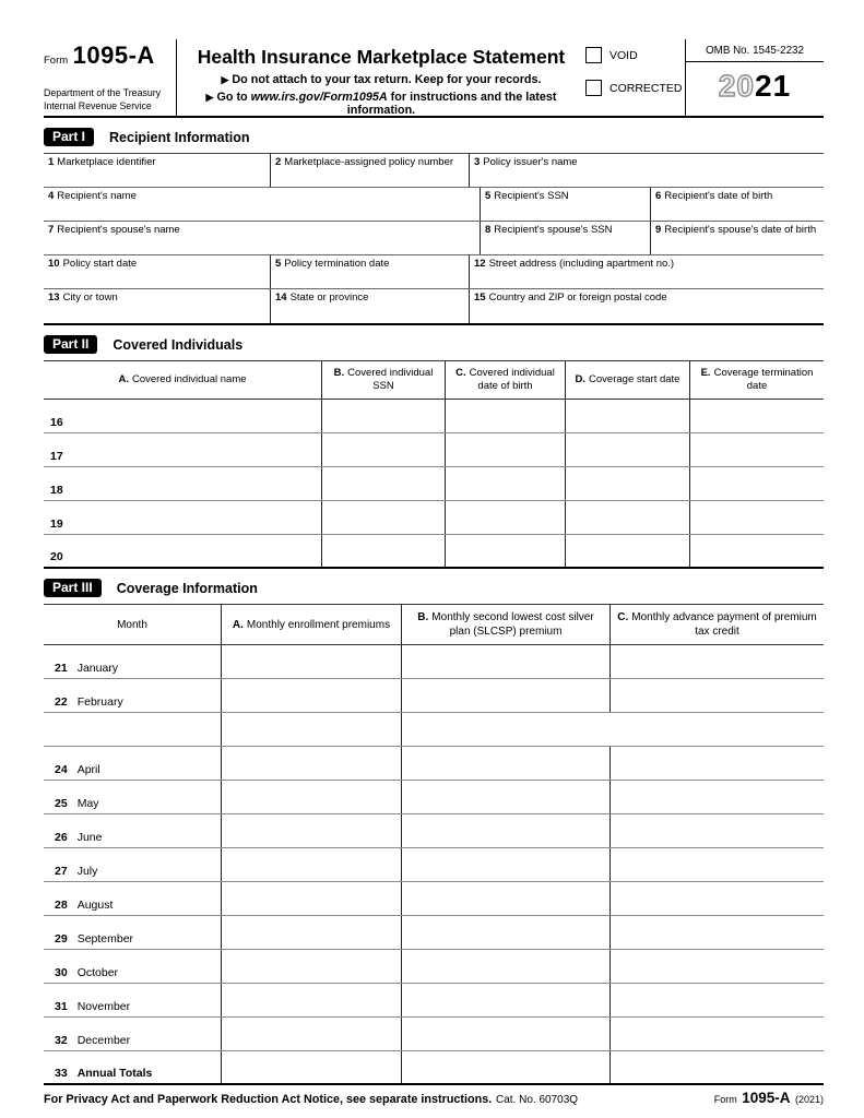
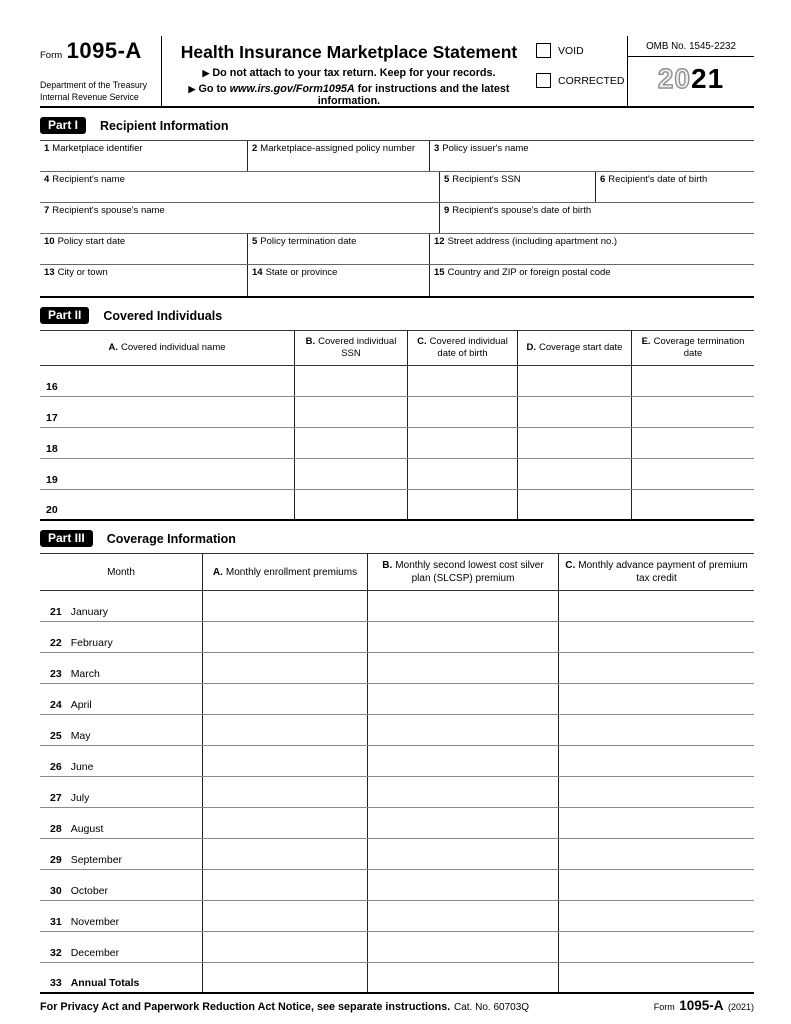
  Form 1095-A
  Department of the Treasury
  Internal Revenue Service
  Health Insurance Marketplace Statement
  ▶ Do not attach to your tax return. Keep for your records.
  ▶ Go to www.irs.gov/Form1095A for instructions and the latest information.
  VOID
  CORRECTED
  OMB No. 1545-2232
  2021
  Part I
  Recipient Information
  1 Marketplace identifier
  2 Marketplace-assigned policy number
  3 Policy issuer's name
  4 Recipient's name
  5 Recipient's SSN
  6 Recipient's date of birth
  7 Recipient's spouse's name
- 8 Recipient's spouse's SSN
  9 Recipient's spouse's date of birth
  10 Policy start date
  5 Policy termination date
  12 Street address (including apartment no.)
  13 City or town
  14 State or province
  15 Country and ZIP or foreign postal code
  Part II
  Covered Individuals
  A. Covered individual name
  B. Covered individual SSN
  C. Covered individual date of birth
  D. Coverage start date
  E. Coverage termination date
  16
  17
  18
  19
  20
  Part III
  Coverage Information
  Month
  A. Monthly enrollment premiums
  B. Monthly second lowest cost silver plan (SLCSP) premium
  C. Monthly advance payment of premium tax credit
  21
  January
  22
  February
+ 23
+ March
  24
  April
  25
  May
  26
  June
  27
  July
  28
  August
  29
  September
  30
  October
  31
  November
  32
  December
  33
  Annual Totals
  For Privacy Act and Paperwork Reduction Act Notice, see separate instructions.
  Cat. No. 60703Q
  Form 1095-A (2021)
